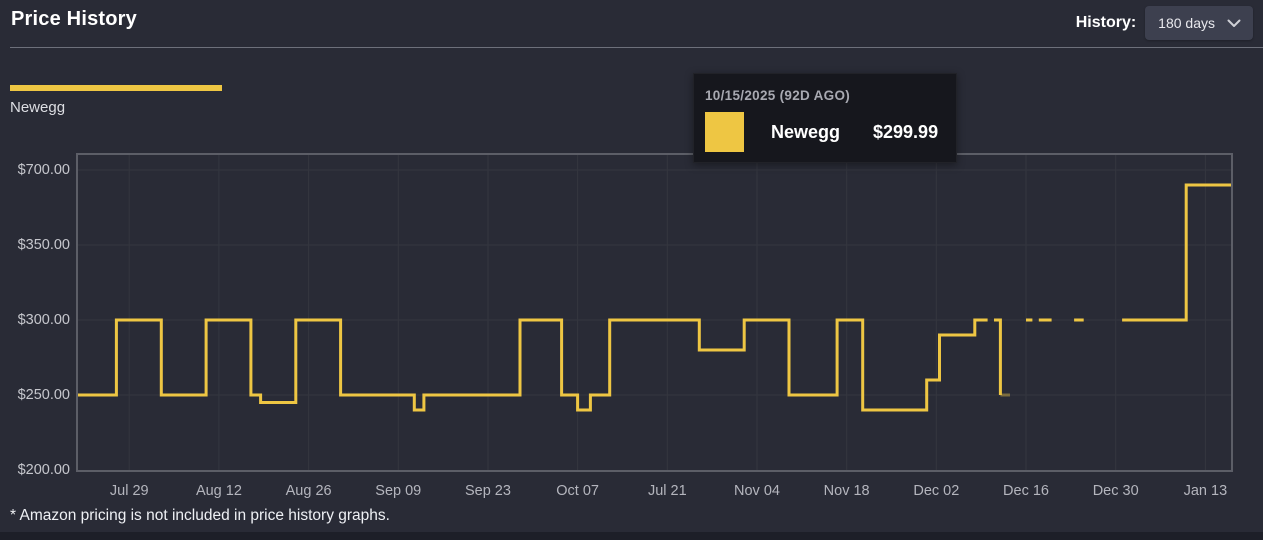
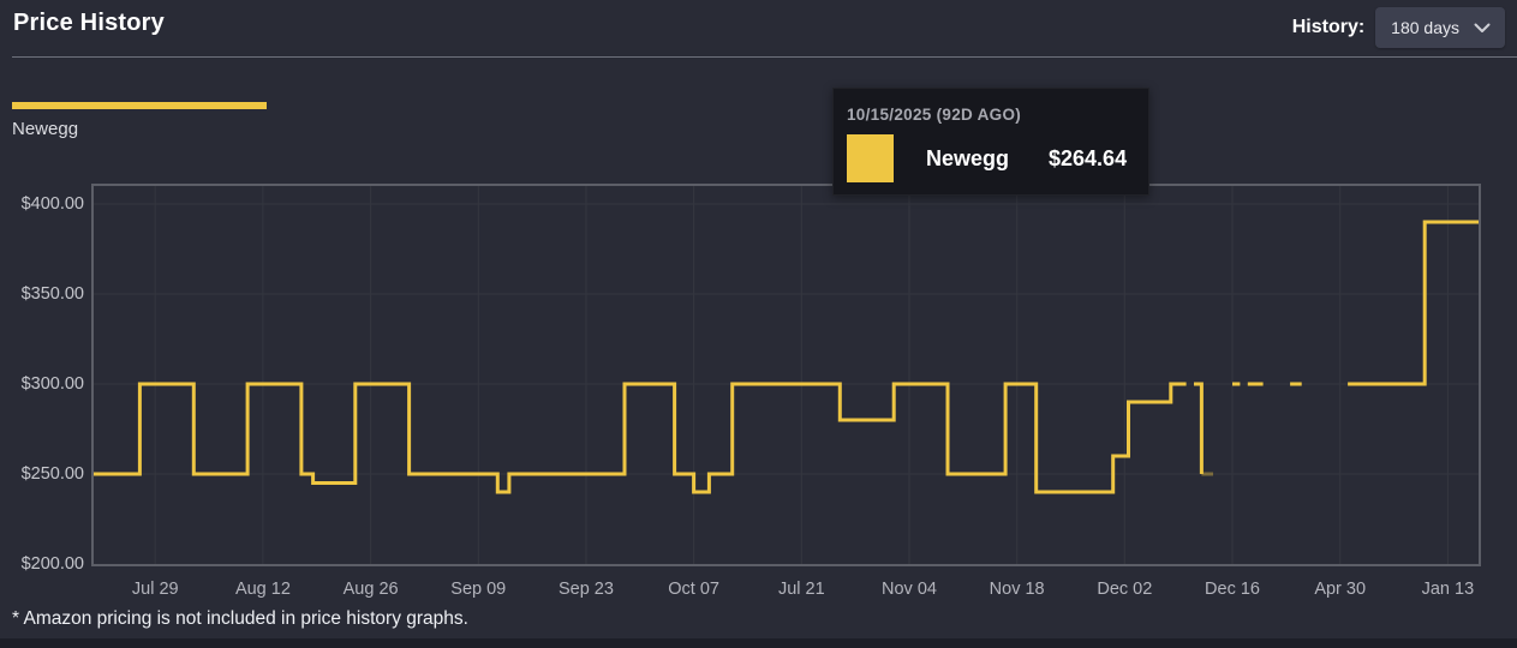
  Price History
  History:
  180 days
  Newegg
- $700.00
+ $400.00
  $350.00
  $300.00
  $250.00
  $200.00
  Jul 29
  Aug 12
  Aug 26
  Sep 09
  Sep 23
  Oct 07
  Jul 21
  Nov 04
  Nov 18
  Dec 02
  Dec 16
- Dec 30
+ Apr 30
  Jan 13
  10/15/2025 (92D AGO)
  Newegg
- $299.99
+ $264.64
  * Amazon pricing is not included in price history graphs.
